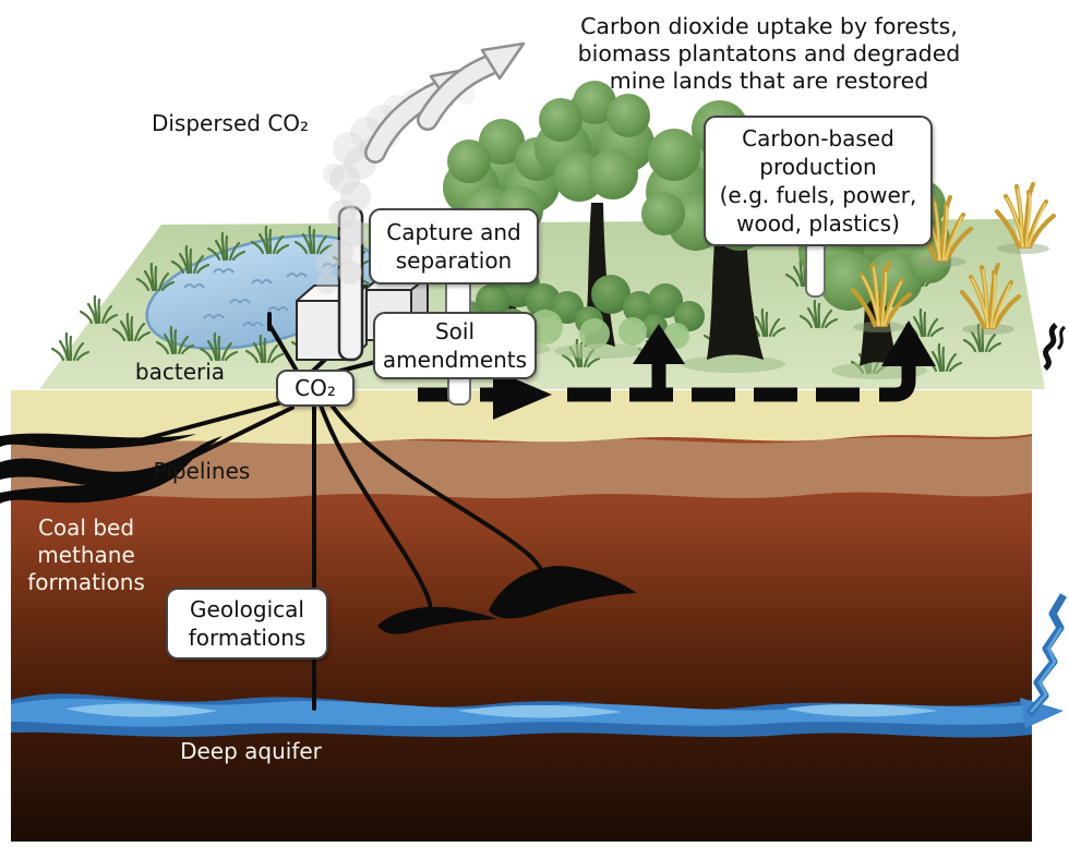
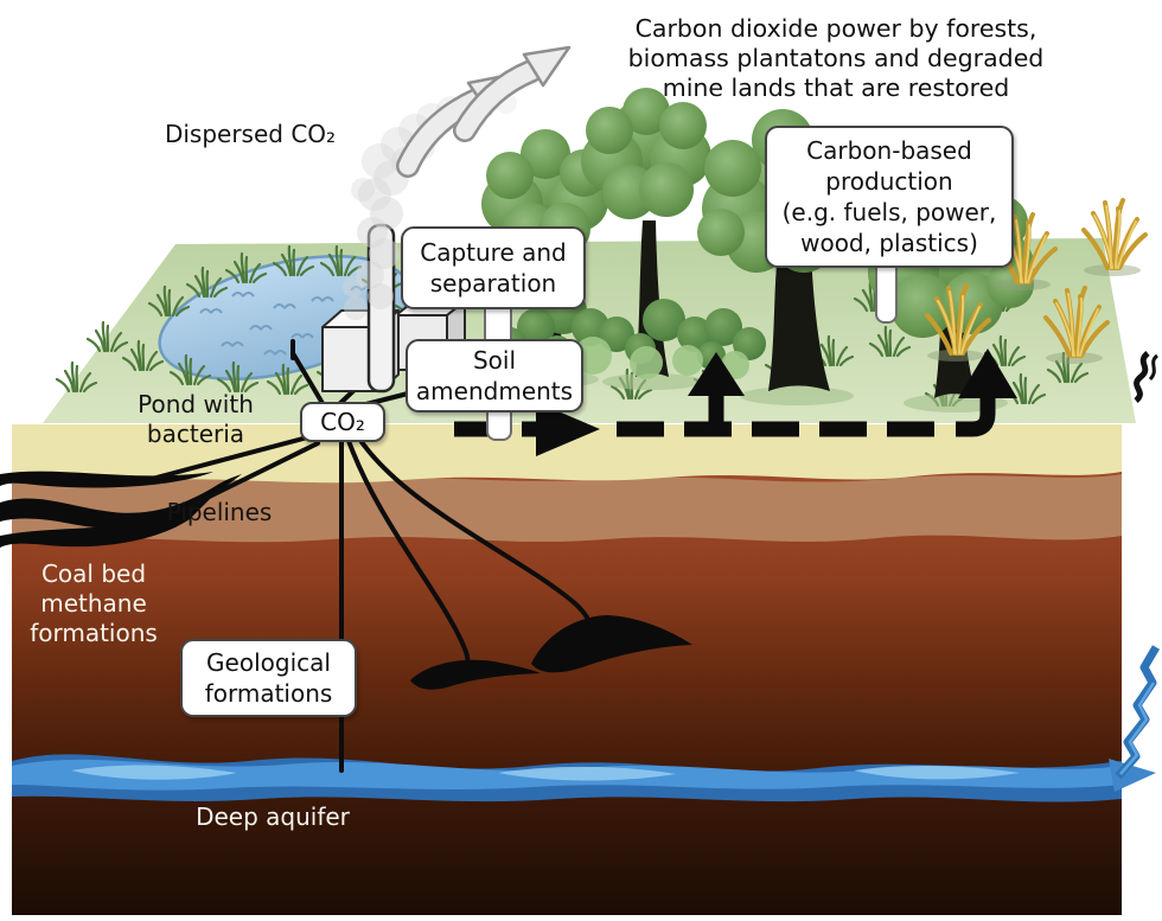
- Carbon dioxide uptake by forests,
+ Carbon dioxide power by forests,
  biomass plantatons and degraded
  mine lands that are restored
  Dispersed CO₂
  Capture and
  separation
  Soil
  amendments
  Carbon-based
  production
  (e.g. fuels, power,
  wood, plastics)
  Geological
  formations
  CO₂
+ Pond with
  bacteria
  Pipelines
  Coal bed
  methane
  formations
  Deep aquifer
